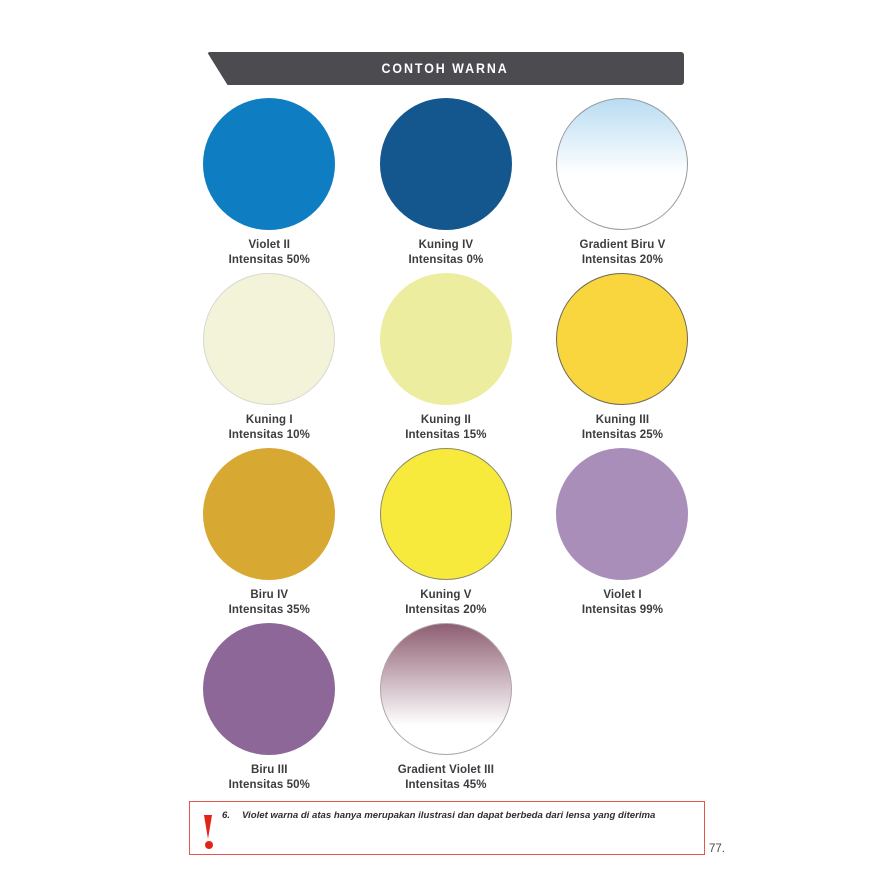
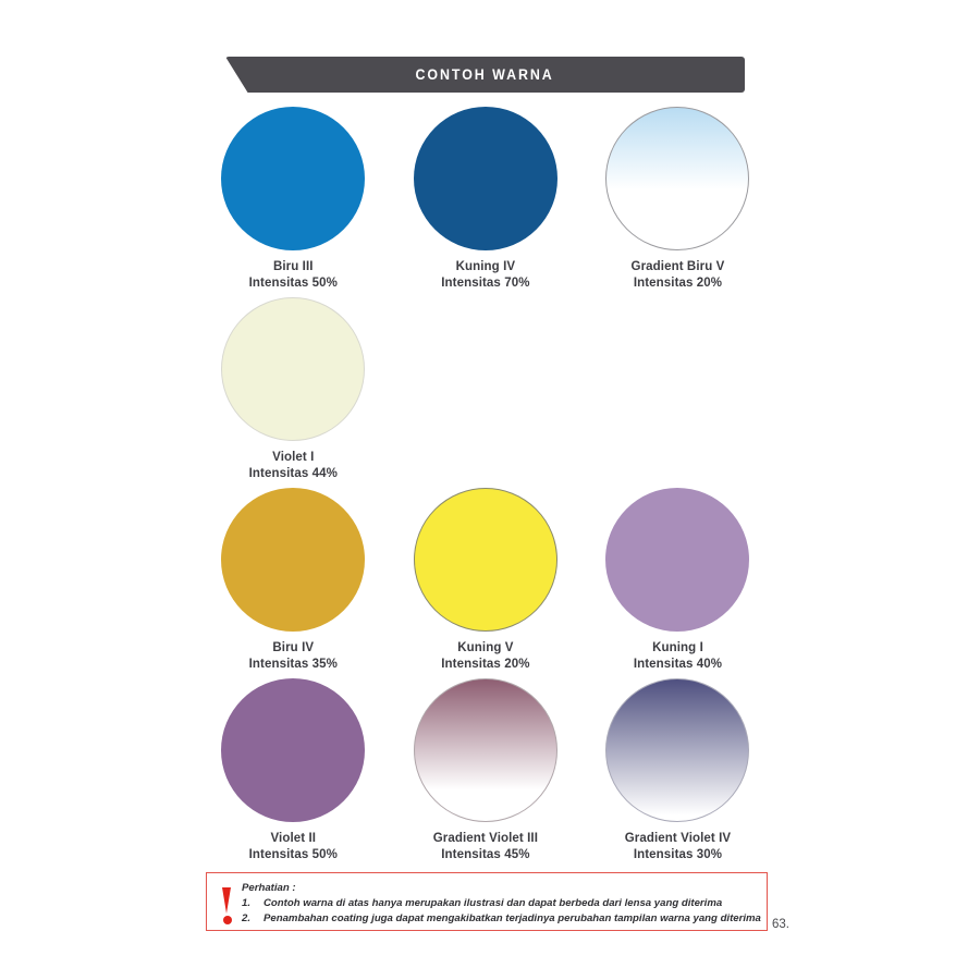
  CONTOH WARNA
- Violet II
+ Biru III
  Intensitas 50%
  Kuning IV
- Intensitas 0%
+ Intensitas 70%
  Gradient Biru V
  Intensitas 20%
- Kuning I
+ Violet I
- Intensitas 10%
+ Intensitas 44%
- Kuning II
- Intensitas 15%
- Kuning III
- Intensitas 25%
  Biru IV
  Intensitas 35%
  Kuning V
  Intensitas 20%
- Violet I
+ Kuning I
- Intensitas 99%
+ Intensitas 40%
- Biru III
+ Violet II
  Intensitas 50%
  Gradient Violet III
  Intensitas 45%
+ Gradient Violet IV
+ Intensitas 30%
+ Perhatian :
- 6.
+ 1.
- Violet warna di atas hanya merupakan ilustrasi dan dapat berbeda dari lensa yang diterima
+ Contoh warna di atas hanya merupakan ilustrasi dan dapat berbeda dari lensa yang diterima
+ 2.
+ Penambahan coating juga dapat mengakibatkan terjadinya perubahan tampilan warna yang diterima
- 77.
+ 63.
